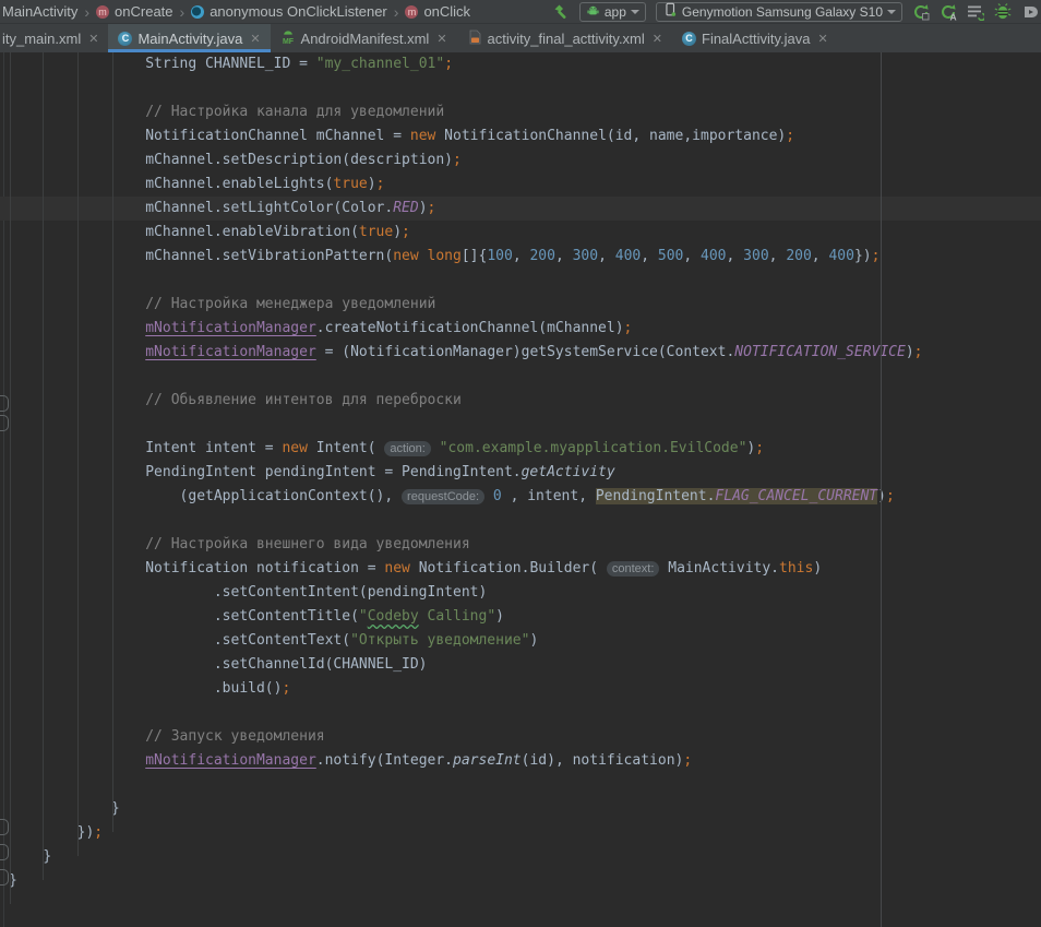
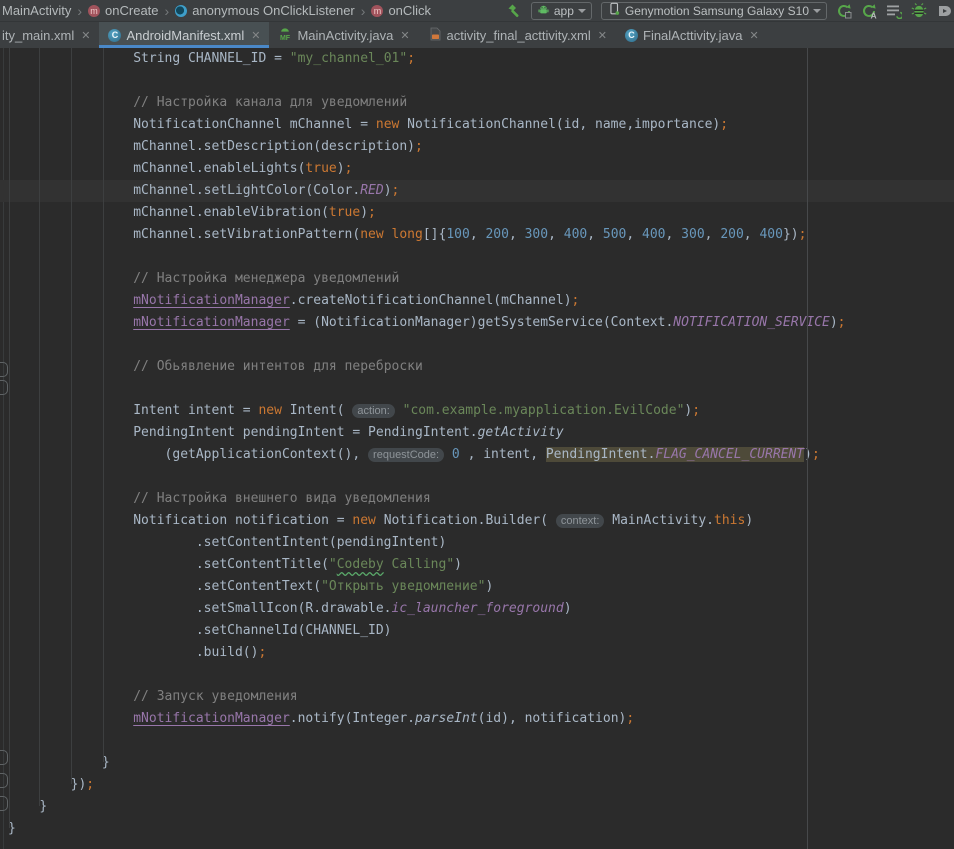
  MainActivity
  ›
  m
  onCreate
  ›
  anonymous OnClickListener
  ›
  m
  onClick
  app
  Genymotion Samsung Galaxy S10
  A
  ity_main.xml
  ✕
  C
- MainActivity.java
+ AndroidManifest.xml
  ✕
- AndroidManifest.xml
+ MainActivity.java
  ✕
  activity_final_acttivity.xml
  ✕
  C
  FinalActtivity.java
  ✕
  String CHANNEL_ID = "my_channel_01";
  // Настройка канала для уведомлений
  NotificationChannel mChannel = new NotificationChannel(id, name,importance);
  mChannel.setDescription(description);
  mChannel.enableLights(true);
  mChannel.setLightColor(Color.RED);
  mChannel.enableVibration(true);
  mChannel.setVibrationPattern(new long[]{100, 200, 300, 400, 500, 400, 300, 200, 400});
  // Настройка менеджера уведомлений
  mNotificationManager.createNotificationChannel(mChannel);
  mNotificationManager = (NotificationManager)getSystemService(Context.NOTIFICATION_SERVICE);
  // Обьявление интентов для переброски
  Intent intent = new Intent( action: "com.example.myapplication.EvilCode");
  PendingIntent pendingIntent = PendingIntent.getActivity
  (getApplicationContext(), requestCode: 0 , intent, PendingIntent.FLAG_CANCEL_CURRENT);
  // Настройка внешнего вида уведомления
  Notification notification = new Notification.Builder( context: MainActivity.this)
  .setContentIntent(pendingIntent)
  .setContentTitle("Codeby Calling")
  .setContentText("Открыть уведомление")
+ .setSmallIcon(R.drawable.ic_launcher_foreground)
  .setChannelId(CHANNEL_ID)
  .build();
  // Запуск уведомления
  mNotificationManager.notify(Integer.parseInt(id), notification);
  }
  });
  }
  }
